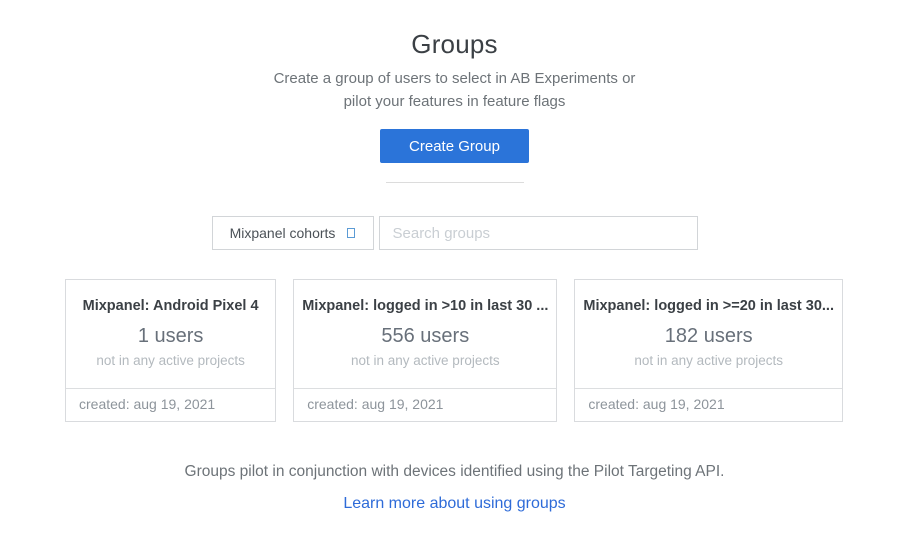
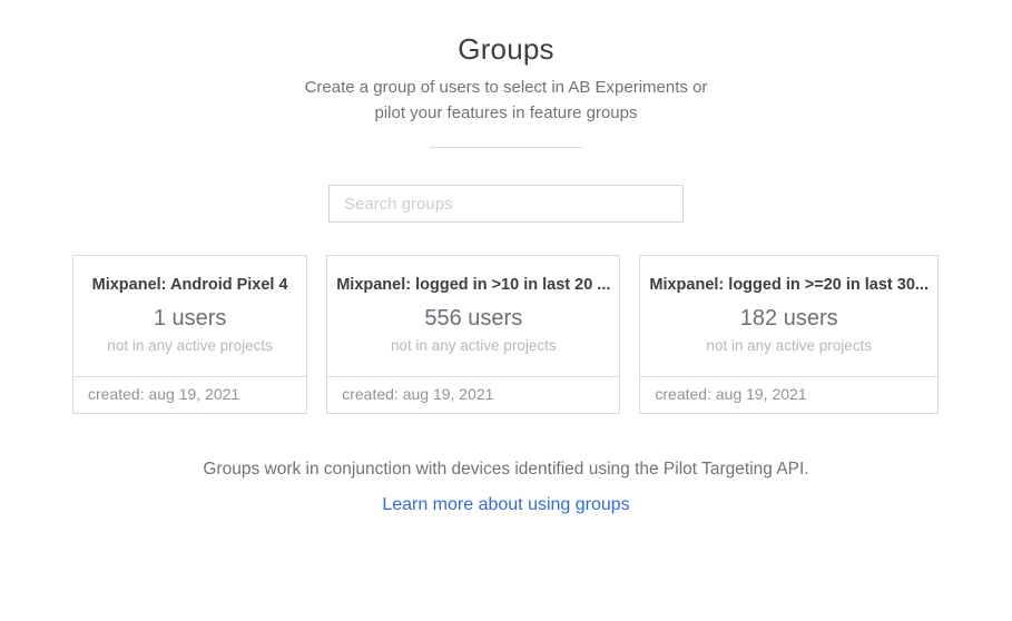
  Groups
  Create a group of users to select in AB Experiments or
- pilot your features in feature flags
+ pilot your features in feature groups
- Create Group
- Mixpanel cohorts
  Search groups
  Mixpanel: Android Pixel 4
  1 users
  not in any active projects
  created: aug 19, 2021
- Mixpanel: logged in >10 in last 30 ...
+ Mixpanel: logged in >10 in last 20 ...
  556 users
  not in any active projects
  created: aug 19, 2021
  Mixpanel: logged in >=20 in last 30...
  182 users
  not in any active projects
  created: aug 19, 2021
- Groups pilot in conjunction with devices identified using the Pilot Targeting API.
+ Groups work in conjunction with devices identified using the Pilot Targeting API.
  Learn more about using groups
